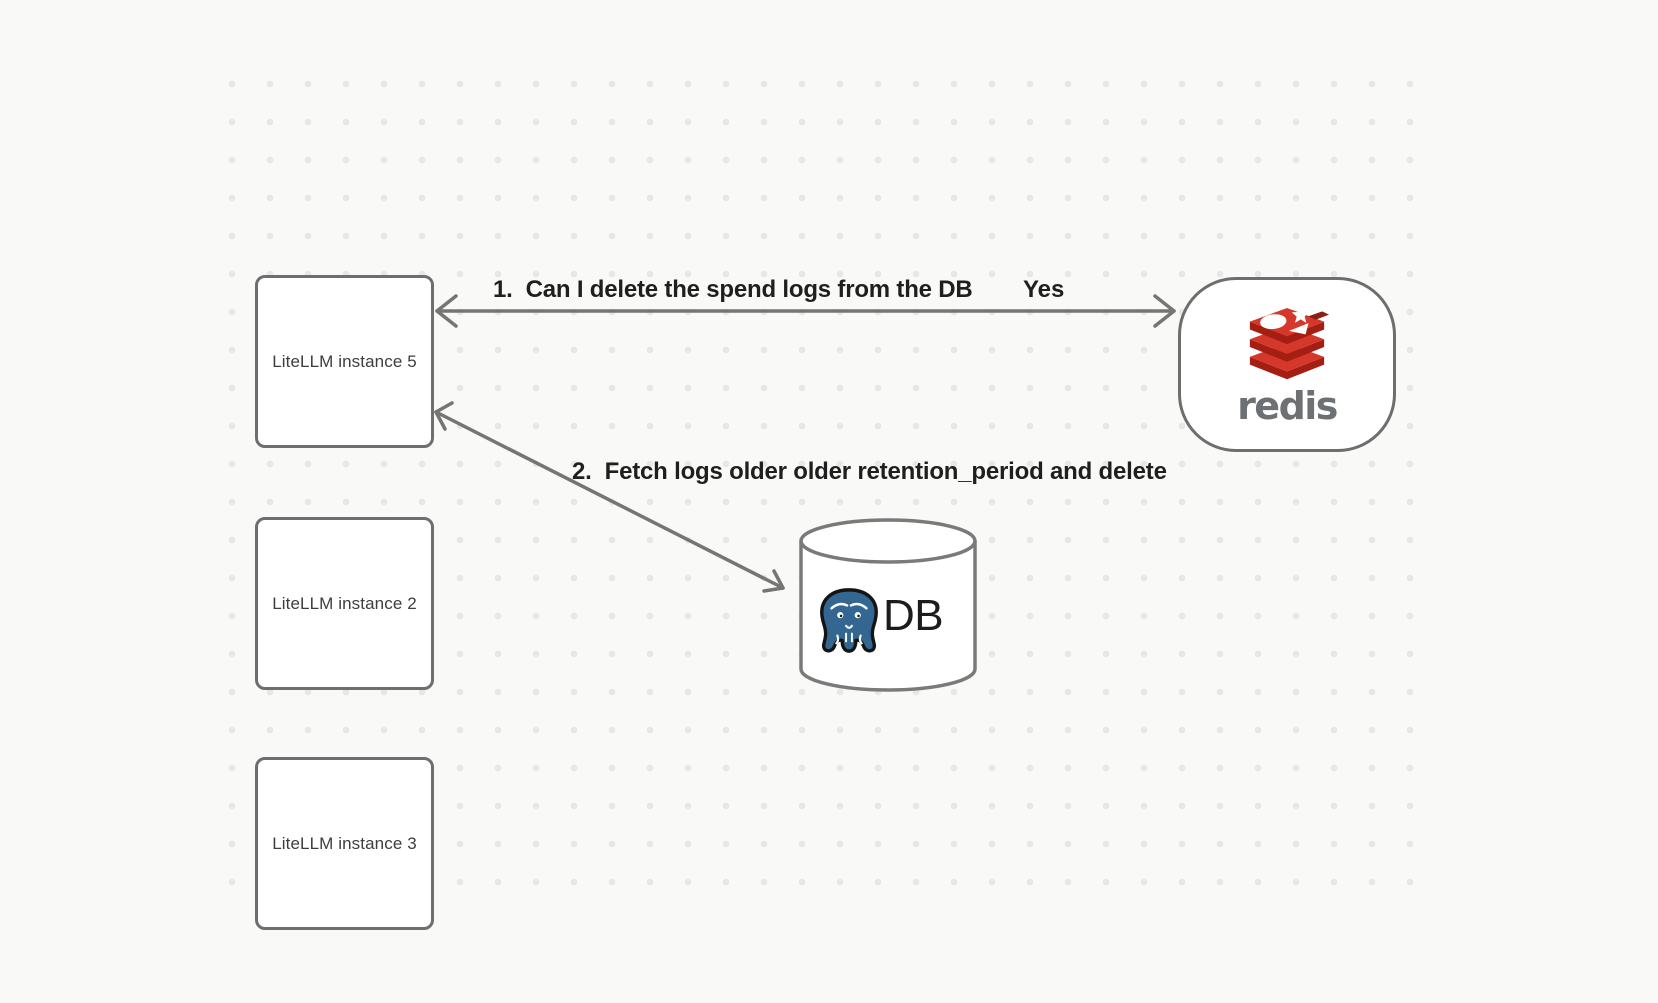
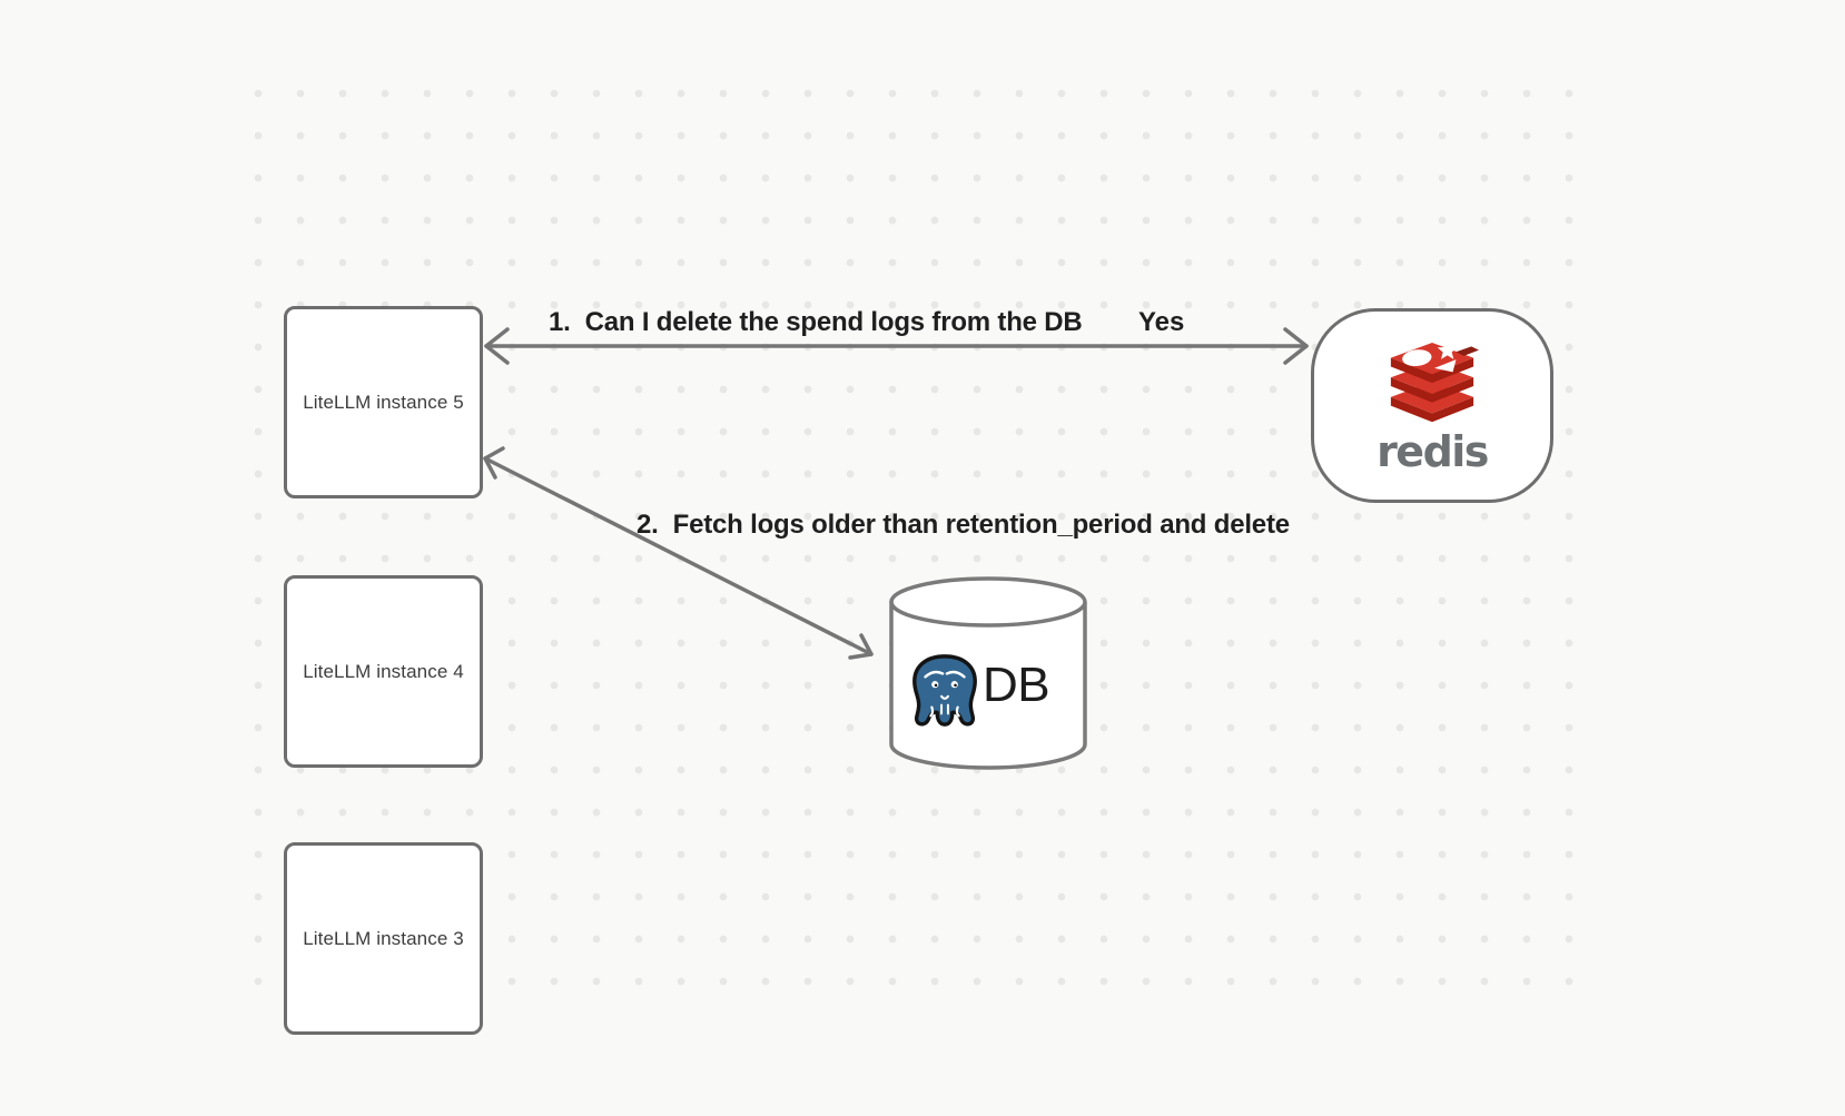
  LiteLLM instance 5
- LiteLLM instance 2
+ LiteLLM instance 4
  LiteLLM instance 3
  1.
  Can I delete the spend logs from the DB
  Yes
  2.
- Fetch logs older older retention_period and delete
+ Fetch logs older than retention_period and delete
  redis
  DB
